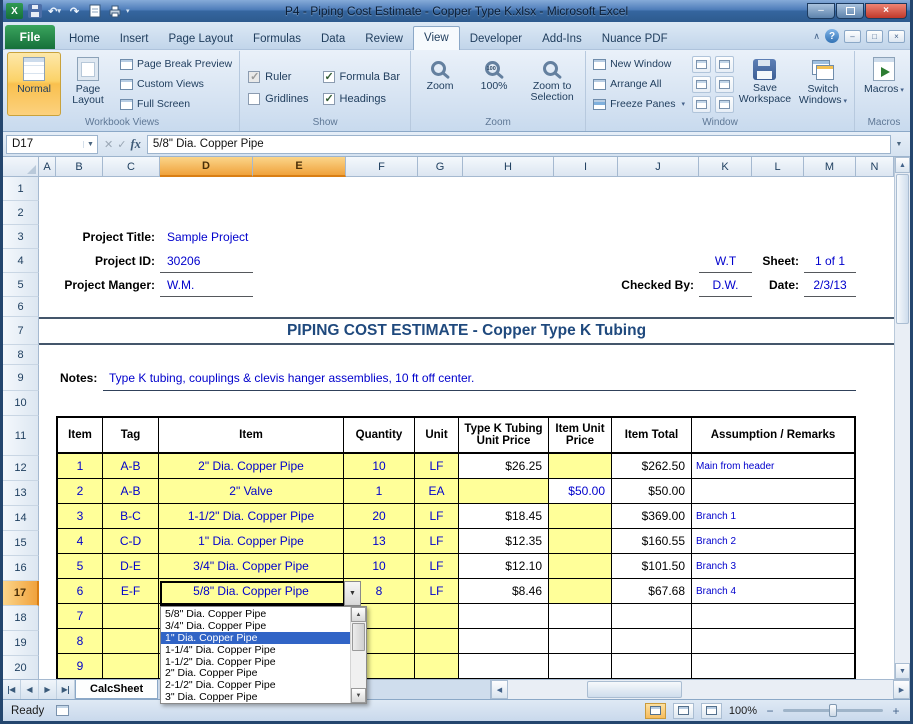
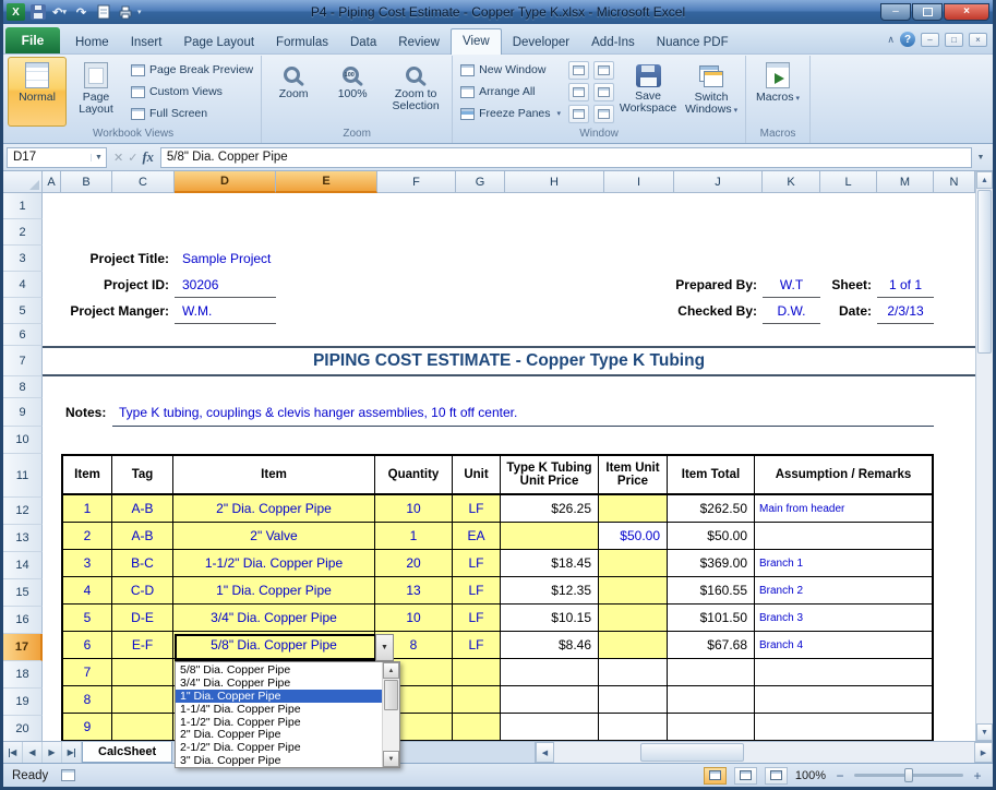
  X
  ↶
  ↷
  P4 - Piping Cost Estimate - Copper Type K.xlsx - Microsoft Excel
  –
  ×
  File
  Home
  Insert
  Page Layout
  Formulas
  Data
  Review
  View
  Developer
  Add-Ins
  Nuance PDF
  ∧
  ?
  –
  □
  ×
  Normal
  Page Layout
  Page Break Preview
  Custom Views
  Full Screen
  Workbook Views
- Ruler
- Gridlines
- Formula Bar
- Headings
- Show
  Zoom
  100%
  Zoom to Selection
  Zoom
  New Window
  Arrange All
  Freeze Panes
  Save Workspace
  Switch Windows
  Window
  Macros
  Macros
  D17
  ✕
  ✓
  fx
  5/8" Dia. Copper Pipe
  Project Title:
  Sample Project
  Project ID:
  30206
+ Prepared By:
  W.T
  Sheet:
  1 of 1
  Project Manger:
  W.M.
  Checked By:
  D.W.
  Date:
  2/3/13
  PIPING COST ESTIMATE - Copper Type K Tubing
  Notes:
  Type K tubing, couplings & clevis hanger assemblies, 10 ft off center.
  Item
  Tag
  Item
  Quantity
  Unit
  Type K Tubing Unit Price
  Item Unit Price
  Item Total
  Assumption / Remarks
  1
  A-B
  2" Dia. Copper Pipe
  10
  LF
  $26.25
  $262.50
  Main from header
  2
  A-B
  2" Valve
  1
  EA
  $50.00
  $50.00
  3
  B-C
  1-1/2" Dia. Copper Pipe
  20
  LF
  $18.45
  $369.00
  Branch 1
  4
  C-D
  1" Dia. Copper Pipe
  13
  LF
  $12.35
  $160.55
  Branch 2
  5
  D-E
  3/4" Dia. Copper Pipe
  10
  LF
- $12.10
+ $10.15
  $101.50
  Branch 3
  6
  E-F
  5/8" Dia. Copper Pipe
  8
  LF
  $8.46
  $67.68
  Branch 4
  7
  8
  9
  A
  B
  C
  D
  E
  F
  G
  H
  I
  J
  K
  L
  M
  N
  1
  2
  3
  4
  5
  6
  7
  8
  9
  10
  11
  12
  13
  14
  15
  16
  17
  18
  19
  20
  5/8" Dia. Copper Pipe
  3/4" Dia. Copper Pipe
  1" Dia. Copper Pipe
  1-1/4" Dia. Copper Pipe
  1-1/2" Dia. Copper Pipe
  2" Dia. Copper Pipe
  2-1/2" Dia. Copper Pipe
  3" Dia. Copper Pipe
  ◀
  ◀
  ▶
  ▶
  CalcSheet
  Ready
  100%
  −
  +
